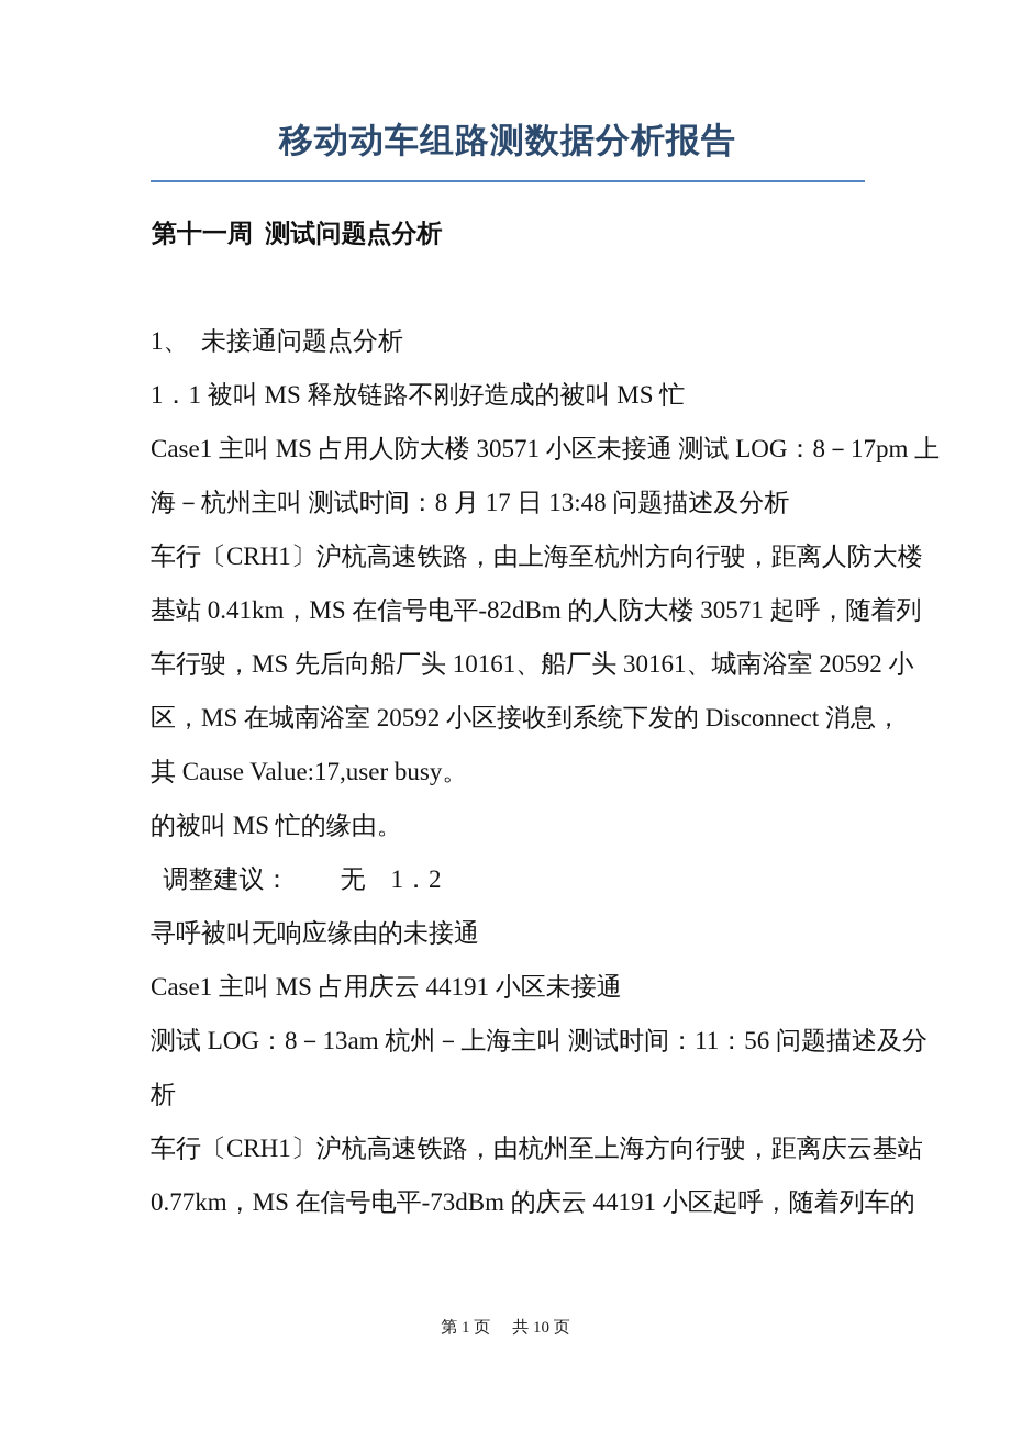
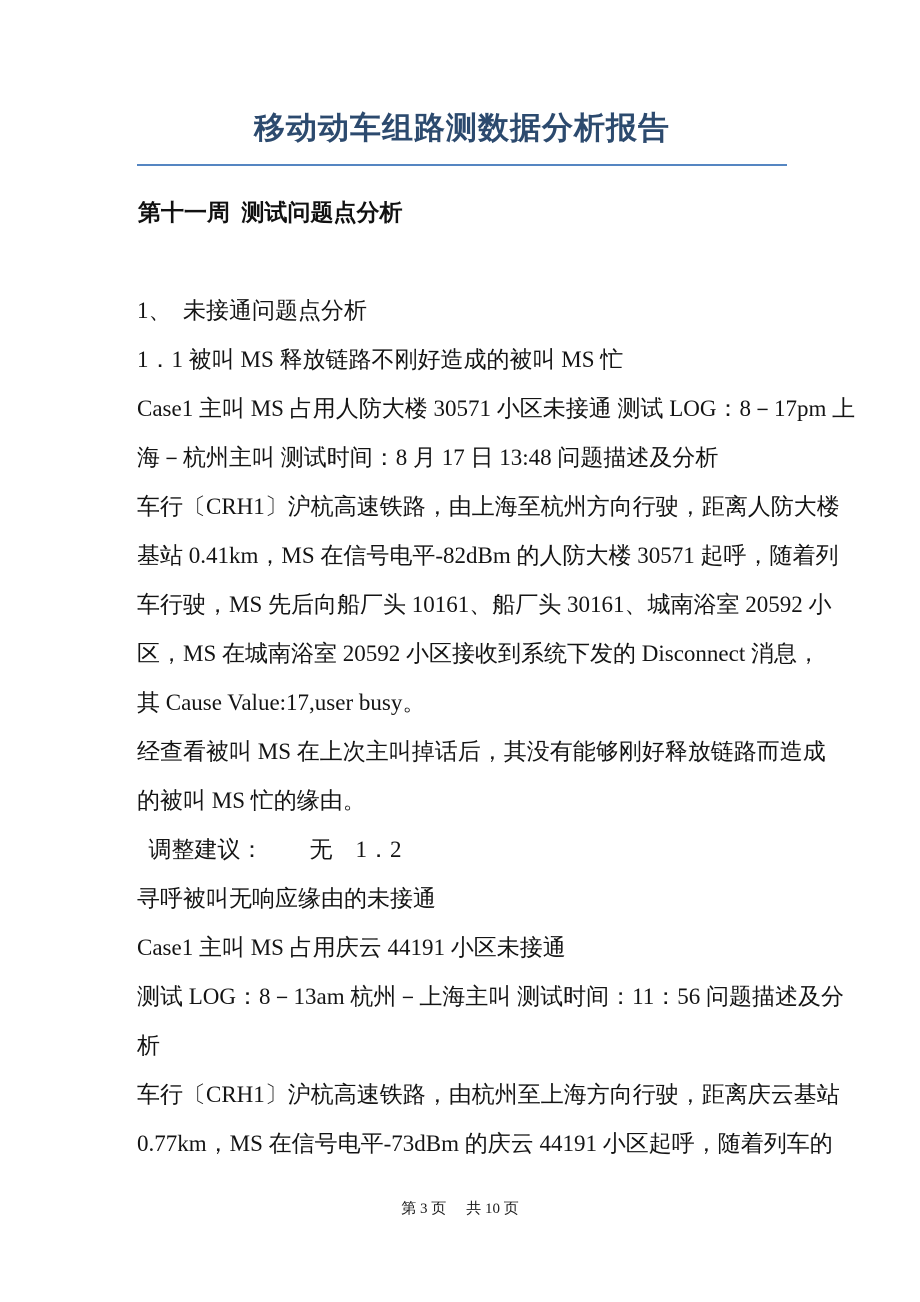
  移动动车组路测数据分析报告
  第十一周 测试问题点分析
  1、 未接通问题点分析
  1．1 被叫 MS 释放链路不刚好造成的被叫 MS 忙
  Case1 主叫 MS 占用人防大楼 30571 小区未接通 测试 LOG：8－17pm 上
  海－杭州主叫 测试时间：8 月 17 日 13:48 问题描述及分析
  车行〔CRH1〕沪杭高速铁路，由上海至杭州方向行驶，距离人防大楼
  基站 0.41km，MS 在信号电平-82dBm 的人防大楼 30571 起呼，随着列
  车行驶，MS 先后向船厂头 10161、船厂头 30161、城南浴室 20592 小
  区，MS 在城南浴室 20592 小区接收到系统下发的 Disconnect 消息，
  其 Cause Value:17,user busy。
+ 经查看被叫 MS 在上次主叫掉话后，其没有能够刚好释放链路而造成
  的被叫 MS 忙的缘由。
  调整建议： 无 1．2
  寻呼被叫无响应缘由的未接通
  Case1 主叫 MS 占用庆云 44191 小区未接通
  测试 LOG：8－13am 杭州－上海主叫 测试时间：11：56 问题描述及分
  析
  车行〔CRH1〕沪杭高速铁路，由杭州至上海方向行驶，距离庆云基站
  0.77km，MS 在信号电平-73dBm 的庆云 44191 小区起呼，随着列车的
- 第 1 页 共 10 页
+ 第 3 页 共 10 页
